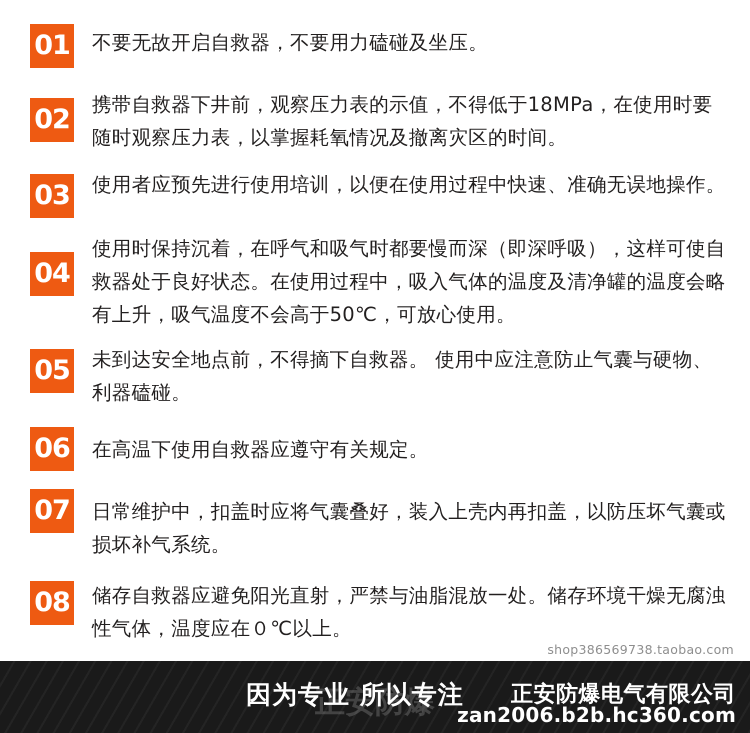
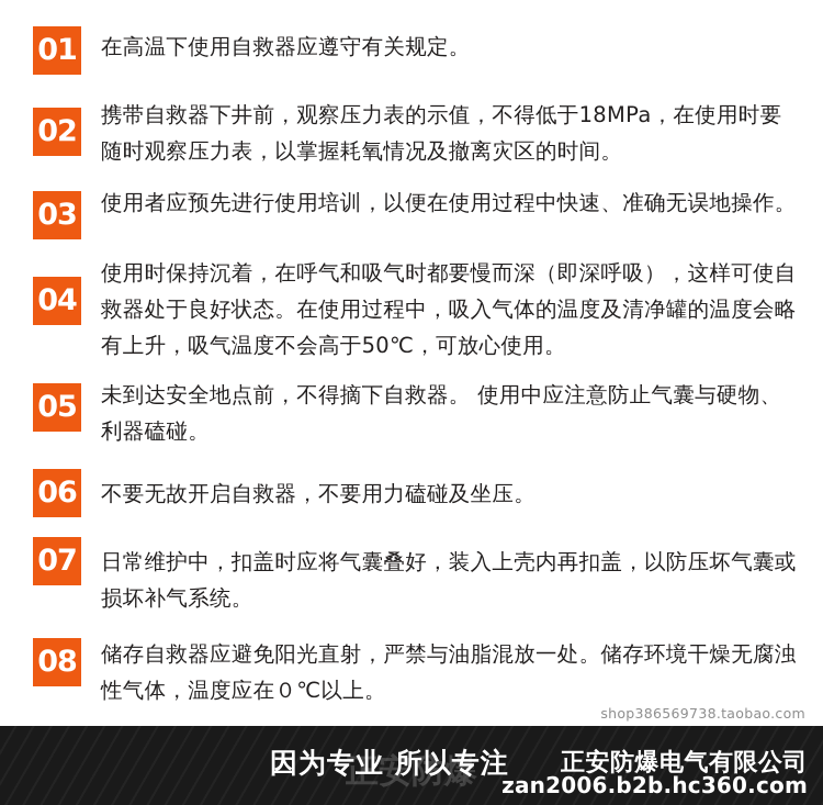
  01
- 不要无故开启自救器，不要用力磕碰及坐压。
+ 在高温下使用自救器应遵守有关规定。
  02
  携带自救器下井前，观察压力表的示值，不得低于18MPa，在使用时要随时观察压力表，以掌握耗氧情况及撤离灾区的时间。
  03
  使用者应预先进行使用培训，以便在使用过程中快速、准确无误地操作。
  04
  使用时保持沉着，在呼气和吸气时都要慢而深（即深呼吸），这样可使自救器处于良好状态。在使用过程中，吸入气体的温度及清净罐的温度会略有上升，吸气温度不会高于50℃，可放心使用。
  05
  未到达安全地点前，不得摘下自救器。 使用中应注意防止气囊与硬物、利器磕碰。
  06
- 在高温下使用自救器应遵守有关规定。
+ 不要无故开启自救器，不要用力磕碰及坐压。
  07
  日常维护中，扣盖时应将气囊叠好，装入上壳内再扣盖，以防压坏气囊或损坏补气系统。
  08
  储存自救器应避免阳光直射，严禁与油脂混放一处。储存环境干燥无腐浊性气体，温度应在０℃以上。
  shop386569738.taobao.com
  正安防爆
  因为专业 所以专注
  正安防爆电气有限公司
  zan2006.b2b.hc360.com
